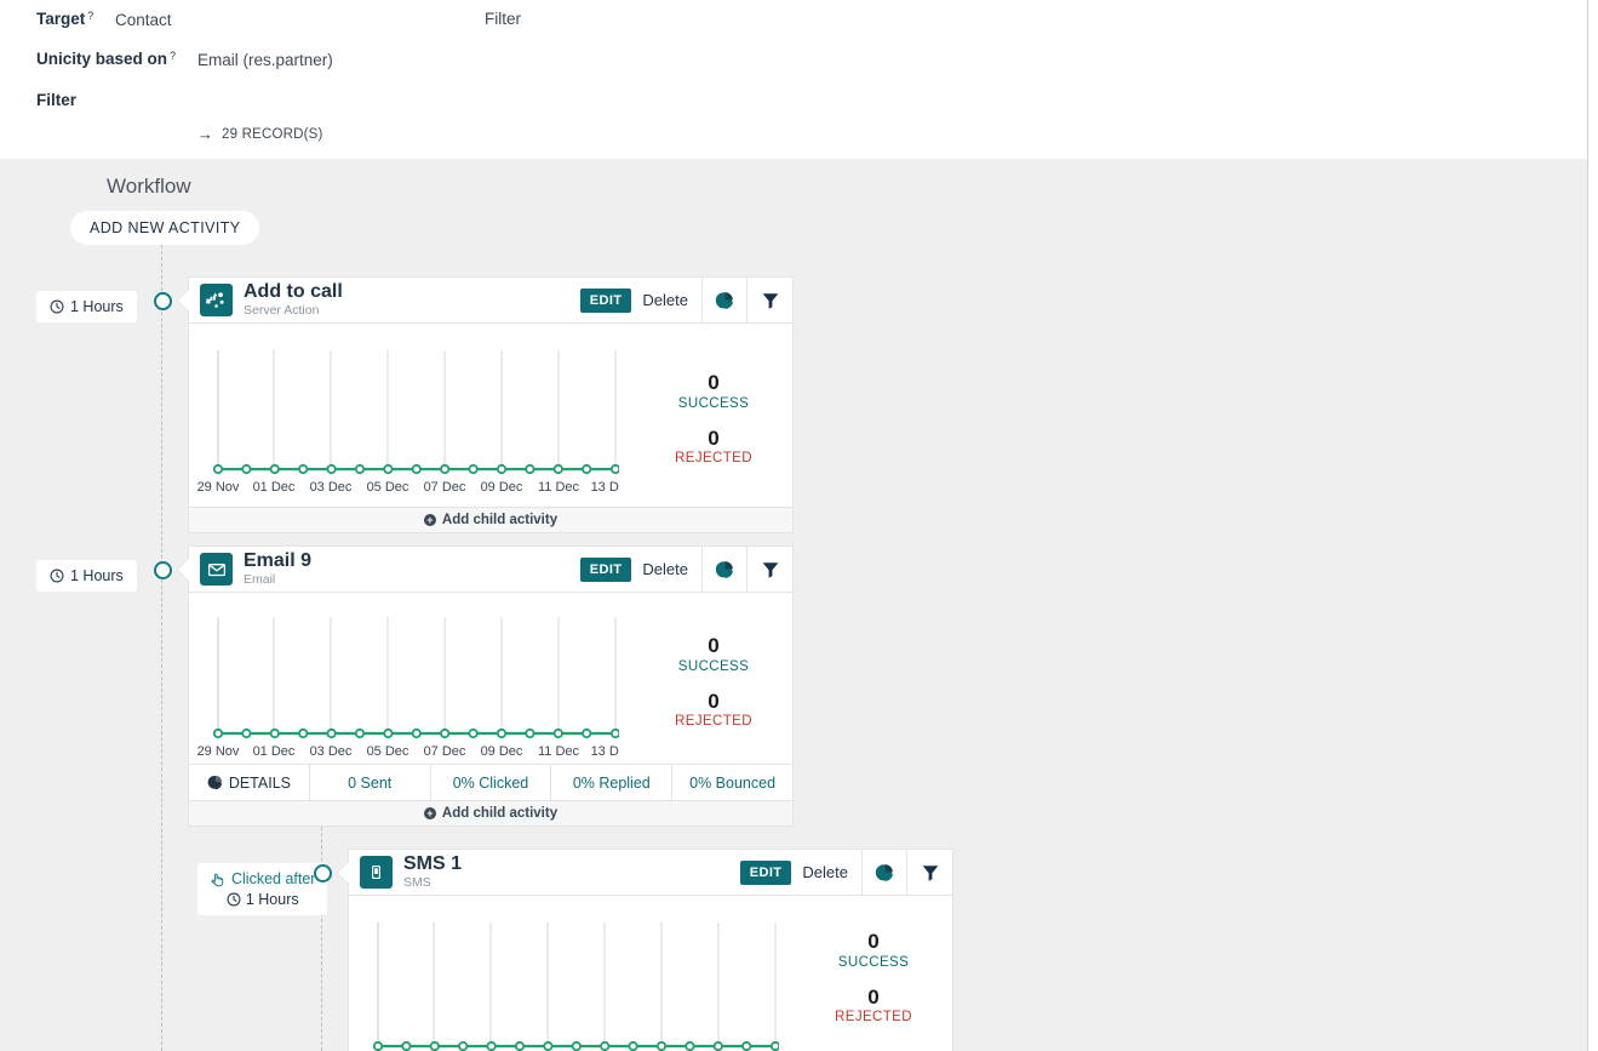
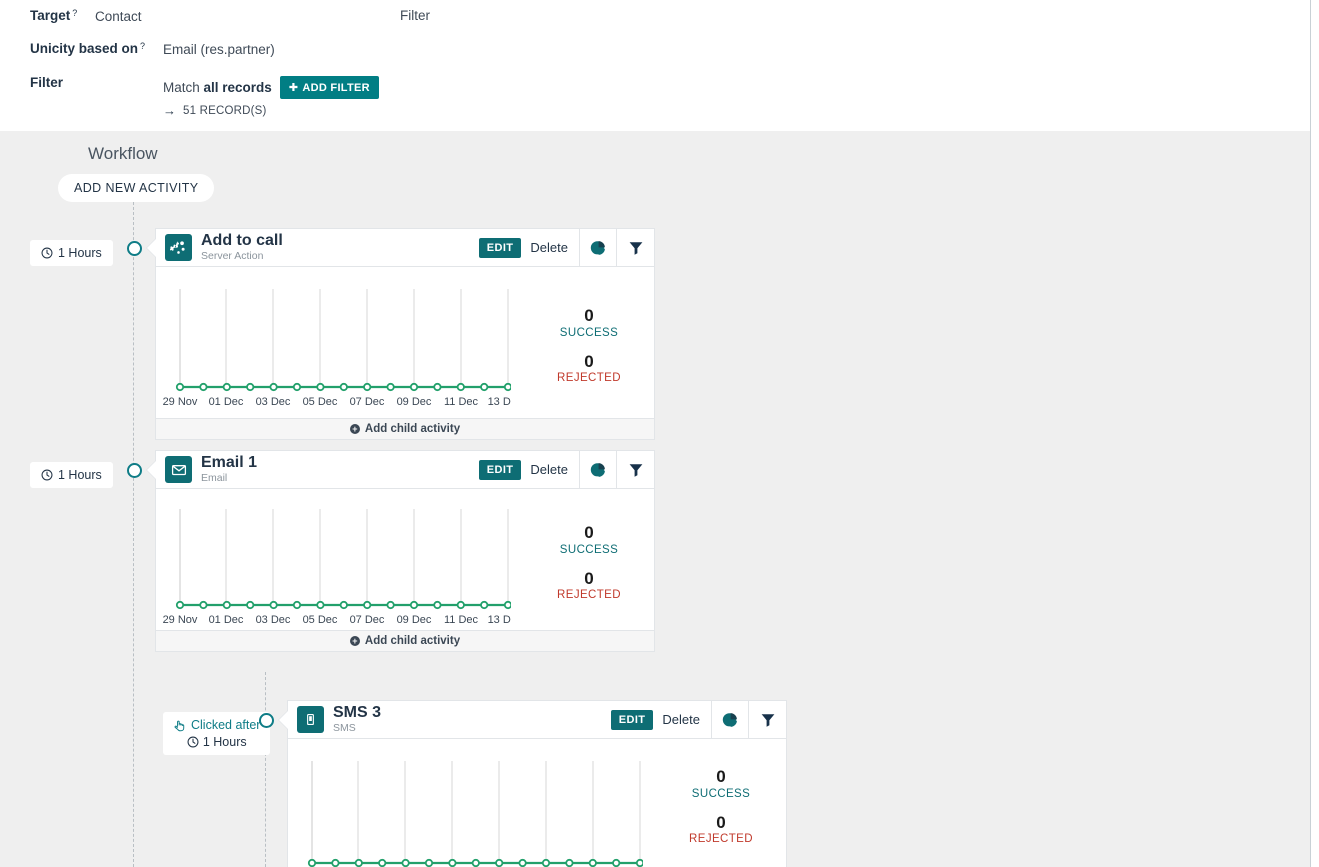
  Target
  ?
  Contact
  Filter
  Unicity based on
  ?
  Email (res.partner)
  Filter
+ Match all records
+ ✚
+ ADD FILTER
  →
- 29 RECORD(S)
+ 51 RECORD(S)
  Workflow
  ADD NEW ACTIVITY
  1 Hours
  Add to call
  Server Action
  EDIT
  Delete
  29 Nov
  01 Dec
  03 Dec
  05 Dec
  07 Dec
  09 Dec
  11 Dec
  0
  SUCCESS
  0
  REJECTED
  +
  Add child activity
  1 Hours
- Email 9
+ Email 1
  Email
  EDIT
  Delete
  29 Nov
  01 Dec
  03 Dec
  05 Dec
  07 Dec
  09 Dec
  11 Dec
  0
  SUCCESS
  0
  REJECTED
- DETAILS
- 0 Sent
- 0% Clicked
- 0% Replied
- 0% Bounced
  +
  Add child activity
  Clicked after
  1 Hours
- SMS 1
+ SMS 3
  SMS
  EDIT
  Delete
  0
  SUCCESS
  0
  REJECTED
